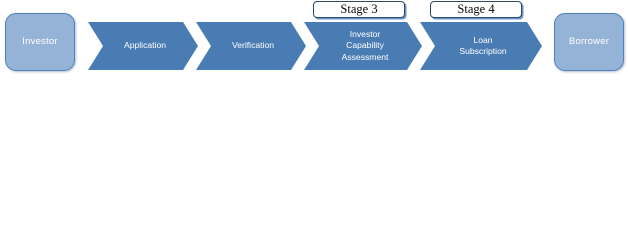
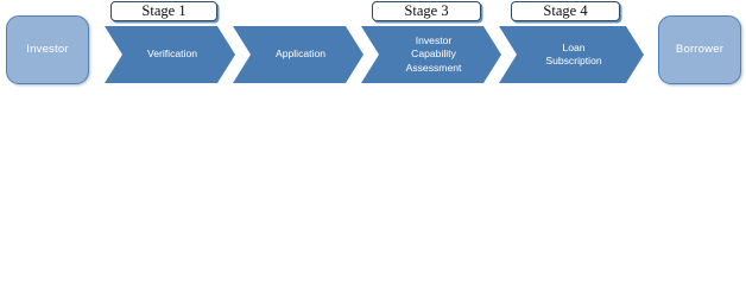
  Investor
- Application
+ Verification
+ Stage 1
- Verification
+ Application
  Investor
  Capability
  Assessment
  Stage 3
  Loan
  Subscription
  Stage 4
  Borrower
